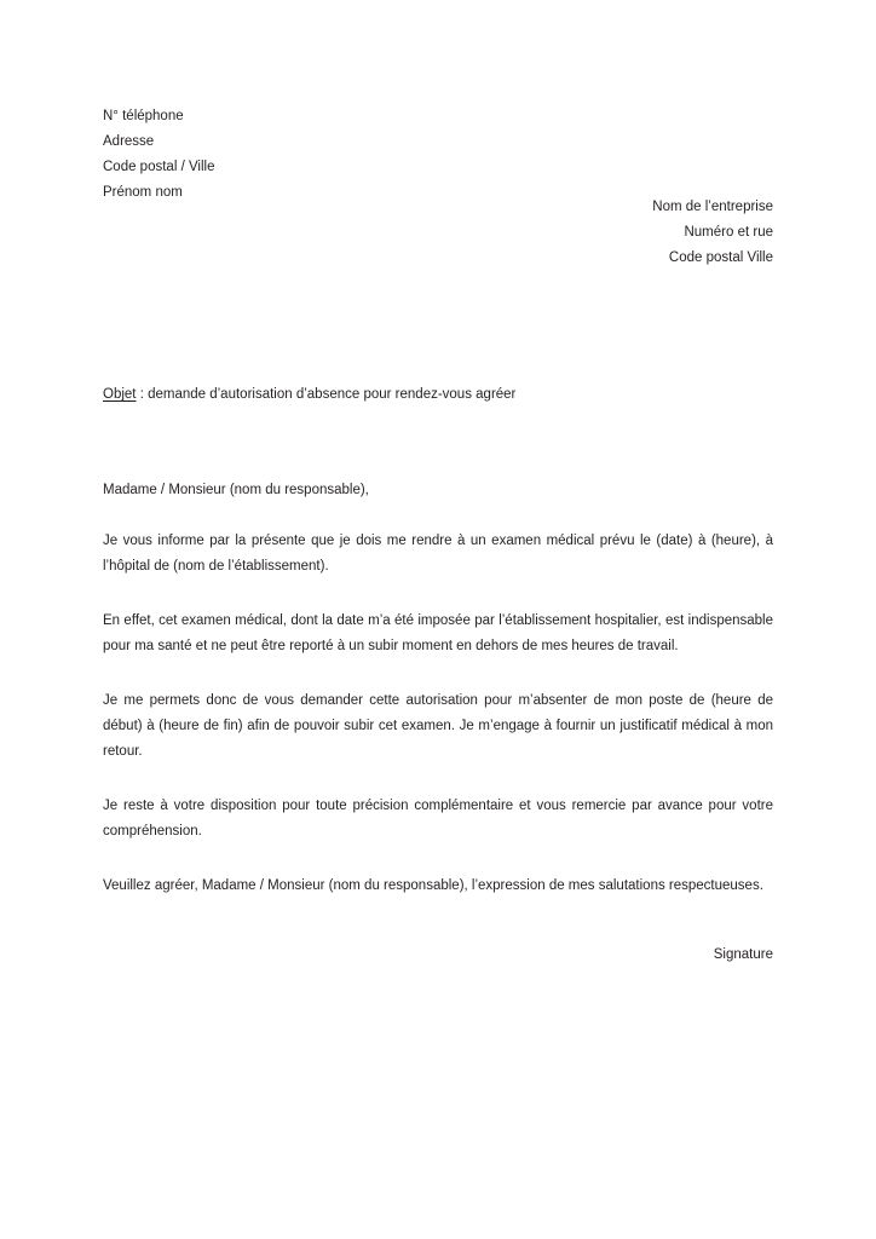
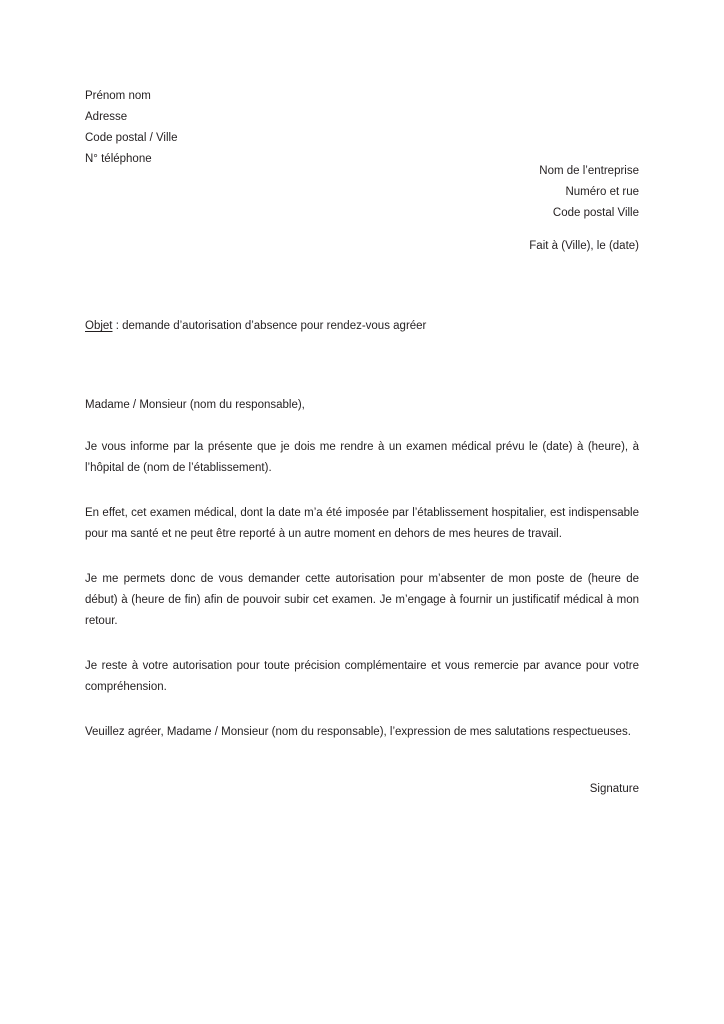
- N° téléphone
+ Prénom nom
  Adresse
  Code postal / Ville
- Prénom nom
+ N° téléphone
  Nom de l’entreprise
  Numéro et rue
  Code postal Ville
+ Fait à (Ville), le (date)
  Objet : demande d’autorisation d’absence pour rendez-vous agréer
  Madame / Monsieur (nom du responsable),
  Je vous informe par la présente que je dois me rendre à un examen médical prévu le (date) à (heure), à l’hôpital de (nom de l’établissement).
- En effet, cet examen médical, dont la date m’a été imposée par l’établissement hospitalier, est indispensable pour ma santé et ne peut être reporté à un subir moment en dehors de mes heures de travail.
+ En effet, cet examen médical, dont la date m’a été imposée par l’établissement hospitalier, est indispensable pour ma santé et ne peut être reporté à un autre moment en dehors de mes heures de travail.
  Je me permets donc de vous demander cette autorisation pour m’absenter de mon poste de (heure de début) à (heure de fin) afin de pouvoir subir cet examen. Je m’engage à fournir un justificatif médical à mon retour.
- Je reste à votre disposition pour toute précision complémentaire et vous remercie par avance pour votre compréhension.
+ Je reste à votre autorisation pour toute précision complémentaire et vous remercie par avance pour votre compréhension.
  Veuillez agréer, Madame / Monsieur (nom du responsable), l’expression de mes salutations respectueuses.
  Signature
